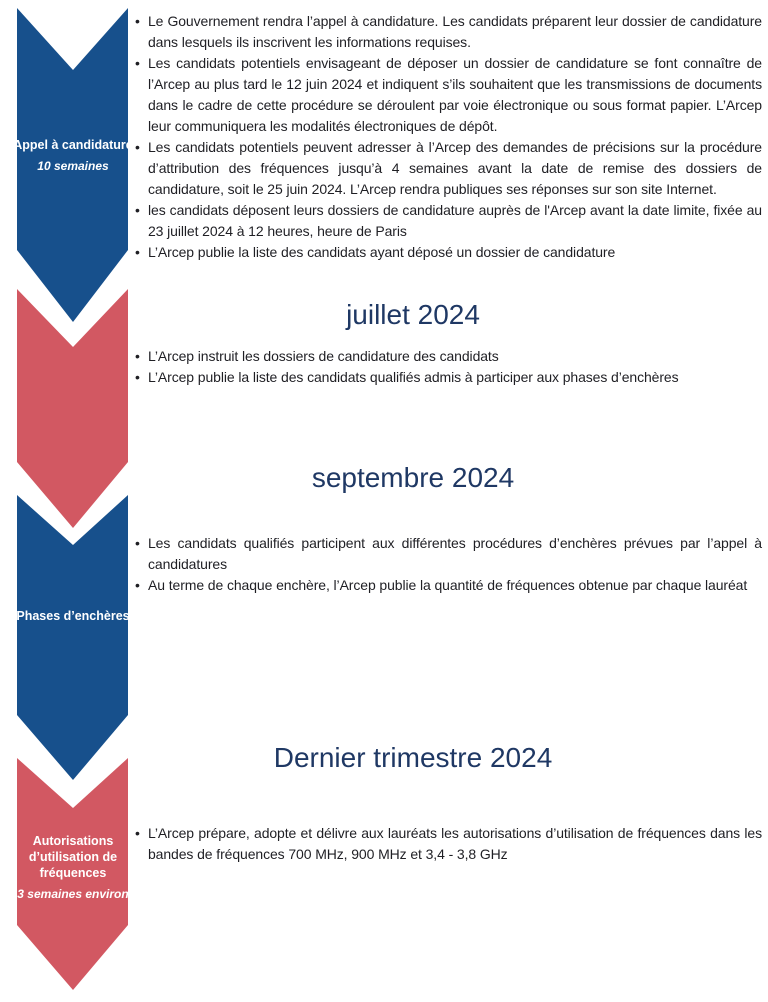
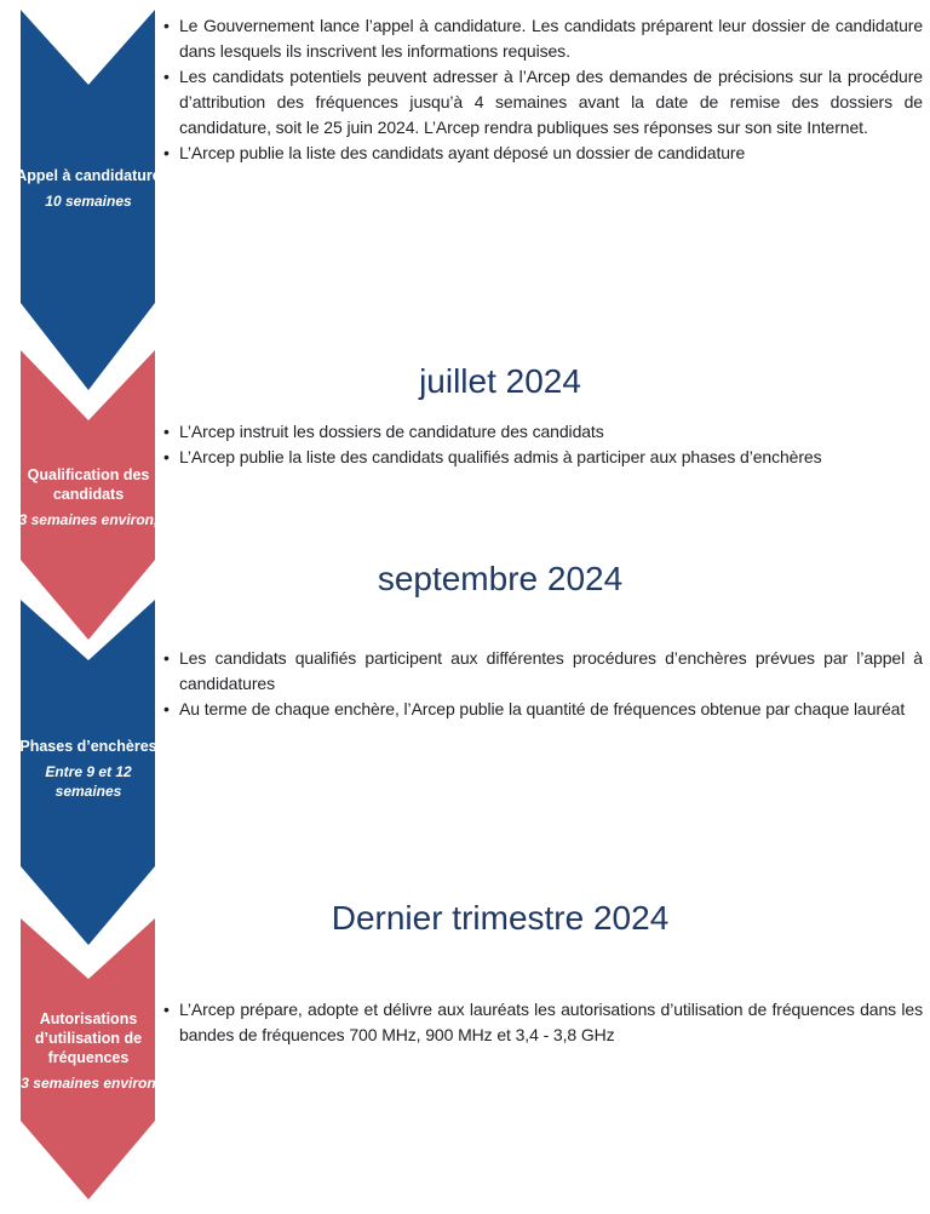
  Appel à candidature
  10 semaines
+ Qualification des candidats
+ 3 semaines environ,
  Phases d’enchères
+ Entre 9 et 12 semaines
  Autorisations d’utilisation de fréquences
  3 semaines environ
- Le Gouvernement rendra l’appel à candidature. Les candidats préparent leur dossier de candidature dans lesquels ils inscrivent les informations requises.
+ Le Gouvernement lance l’appel à candidature. Les candidats préparent leur dossier de candidature dans lesquels ils inscrivent les informations requises.
- Les candidats potentiels envisageant de déposer un dossier de candidature se font connaître de l’Arcep au plus tard le 12 juin 2024 et indiquent s’ils souhaitent que les transmissions de documents dans le cadre de cette procédure se déroulent par voie électronique ou sous format papier. L’Arcep leur communiquera les modalités électroniques de dépôt.
  Les candidats potentiels peuvent adresser à l’Arcep des demandes de précisions sur la procédure d’attribution des fréquences jusqu’à 4 semaines avant la date de remise des dossiers de candidature, soit le 25 juin 2024. L’Arcep rendra publiques ses réponses sur son site Internet.
- les candidats déposent leurs dossiers de candidature auprès de l'Arcep avant la date limite, fixée au 23 juillet 2024 à 12 heures, heure de Paris
  L’Arcep publie la liste des candidats ayant déposé un dossier de candidature
  juillet 2024
  L’Arcep instruit les dossiers de candidature des candidats
  L’Arcep publie la liste des candidats qualifiés admis à participer aux phases d’enchères
  septembre 2024
  Les candidats qualifiés participent aux différentes procédures d’enchères prévues par l’appel à candidatures
  Au terme de chaque enchère, l’Arcep publie la quantité de fréquences obtenue par chaque lauréat
  Dernier trimestre 2024
  L’Arcep prépare, adopte et délivre aux lauréats les autorisations d’utilisation de fréquences dans les bandes de fréquences 700 MHz, 900 MHz et 3,4 - 3,8 GHz
